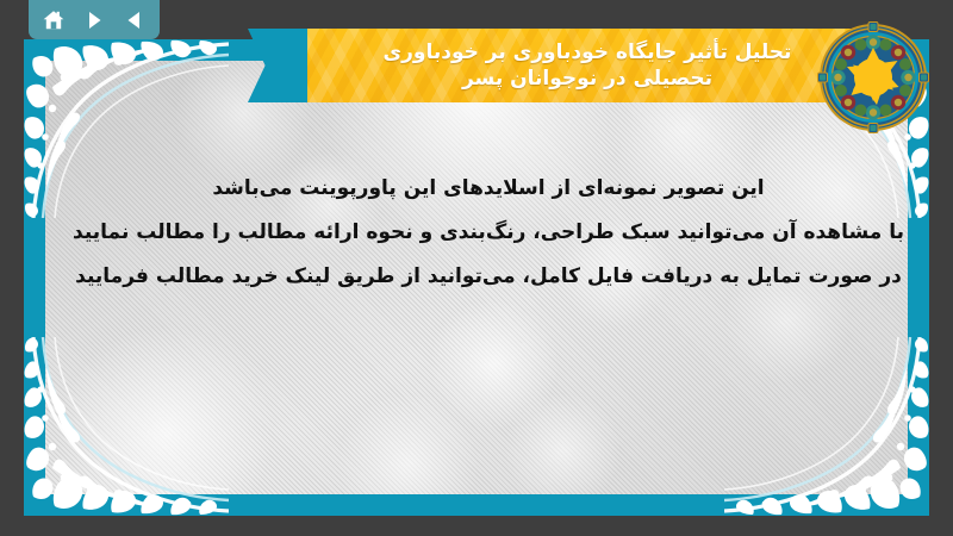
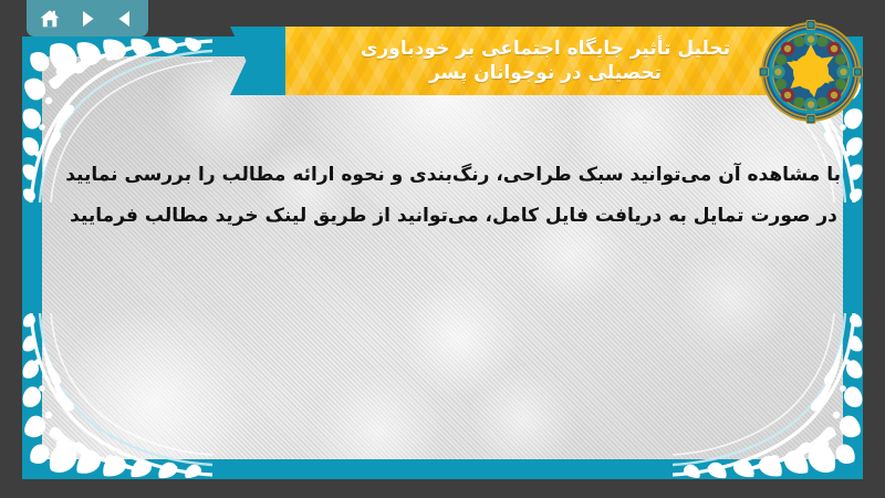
- تحلیل تأثیر جایگاه خودباوری بر خودباوری
+ تحلیل تأثیر جایگاه اجتماعی بر خودباوری
  تحصیلی در نوجوانان پسر
- این تصویر نمونه‌ای از اسلایدهای این پاورپوینت می‌باشد
- با مشاهده آن می‌توانید سبک طراحی، رنگ‌بندی و نحوه ارائه مطالب را مطالب نمایید
+ با مشاهده آن می‌توانید سبک طراحی، رنگ‌بندی و نحوه ارائه مطالب را بررسی نمایید
  در صورت تمایل به دریافت فایل کامل، می‌توانید از طریق لینک خرید مطالب فرمایید
